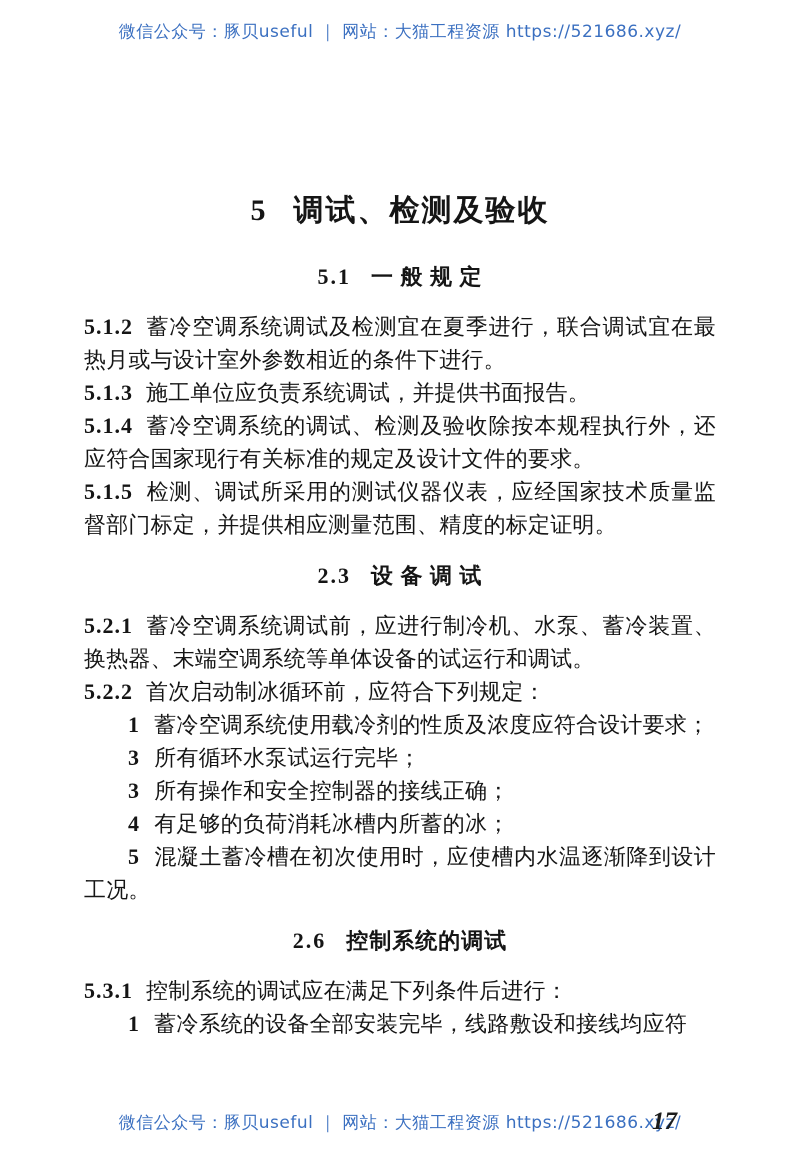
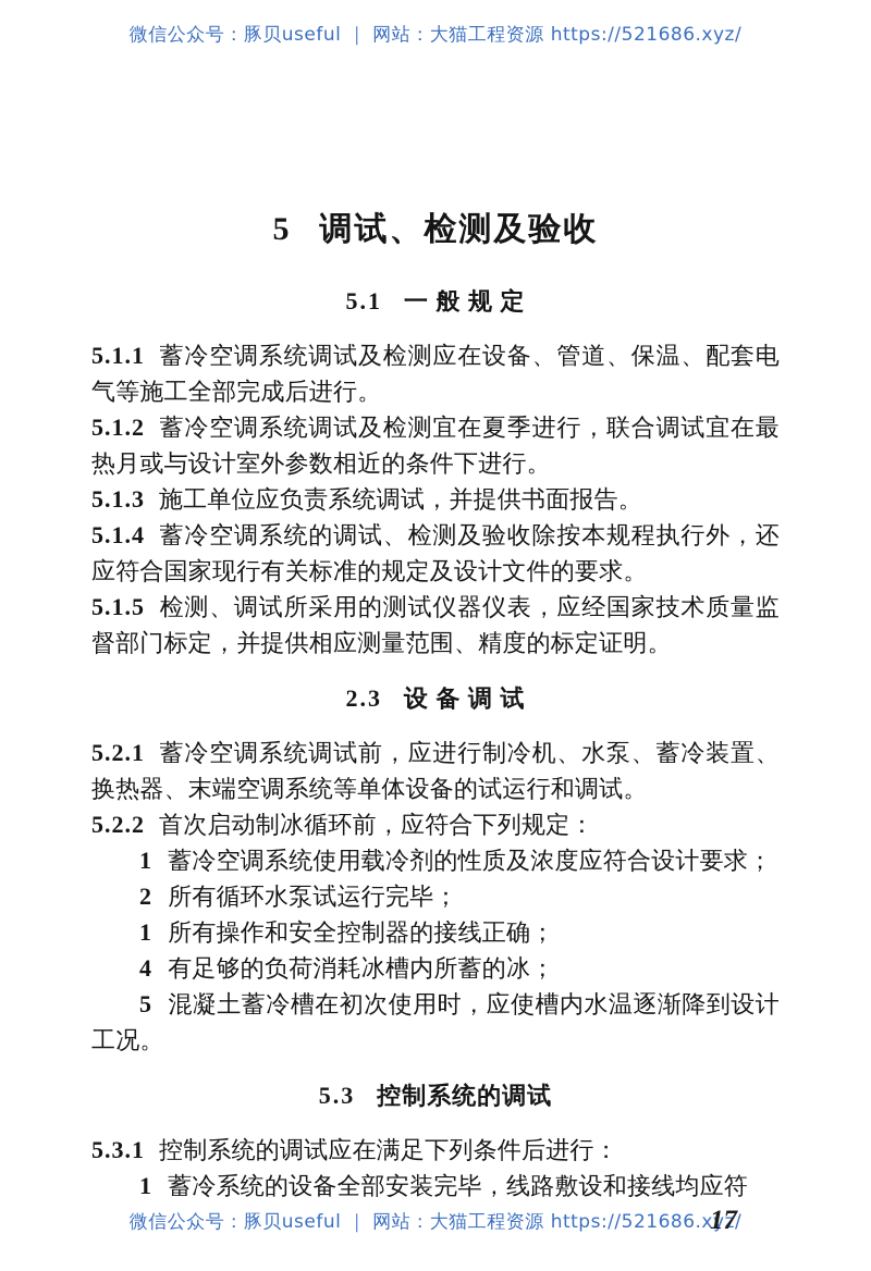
  微信公众号：豚贝useful ｜ 网站：大猫工程资源 https://521686.xyz/
  5 调试、检测及验收
  5.1 一 般 规 定
+ 5.1.1 蓄冷空调系统调试及检测应在设备、管道、保温、配套电气等施工全部完成后进行。
  5.1.2 蓄冷空调系统调试及检测宜在夏季进行，联合调试宜在最热月或与设计室外参数相近的条件下进行。
  5.1.3 施工单位应负责系统调试，并提供书面报告。
  5.1.4 蓄冷空调系统的调试、检测及验收除按本规程执行外，还应符合国家现行有关标准的规定及设计文件的要求。
  5.1.5 检测、调试所采用的测试仪器仪表，应经国家技术质量监督部门标定，并提供相应测量范围、精度的标定证明。
  2.3 设 备 调 试
  5.2.1 蓄冷空调系统调试前，应进行制冷机、水泵、蓄冷装置、换热器、末端空调系统等单体设备的试运行和调试。
  5.2.2 首次启动制冰循环前，应符合下列规定：
  1 蓄冷空调系统使用载冷剂的性质及浓度应符合设计要求；
- 3 所有循环水泵试运行完毕；
+ 2 所有循环水泵试运行完毕；
- 3 所有操作和安全控制器的接线正确；
+ 1 所有操作和安全控制器的接线正确；
  4 有足够的负荷消耗冰槽内所蓄的冰；
  5 混凝土蓄冷槽在初次使用时，应使槽内水温逐渐降到设计工况。
- 2.6 控制系统的调试
+ 5.3 控制系统的调试
  5.3.1 控制系统的调试应在满足下列条件后进行：
  1 蓄冷系统的设备全部安装完毕，线路敷设和接线均应符
  微信公众号：豚贝useful ｜ 网站：大猫工程资源 https://521686.xyz/
  17
